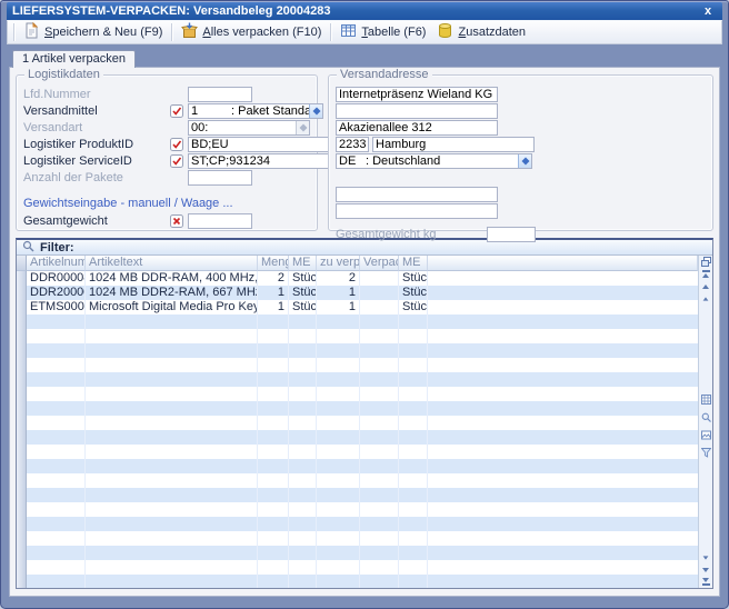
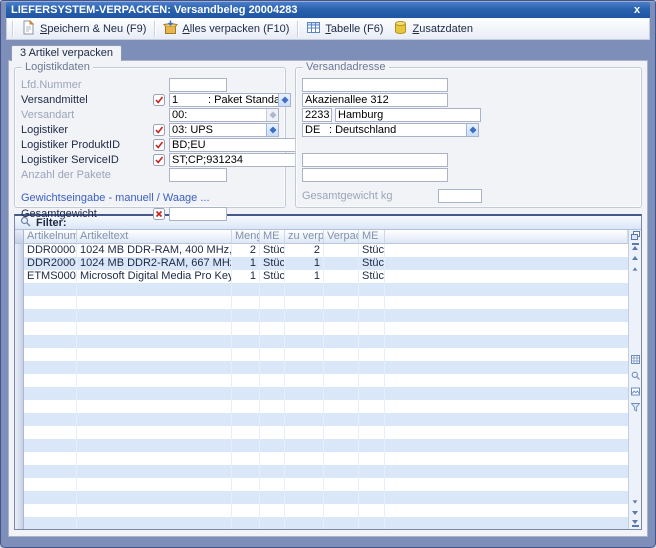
  LIEFERSYSTEM-VERPACKEN: Versandbeleg 20004283
  x
  Speichern & Neu (F9)
  Alles verpacken (F10)
  Tabelle (F6)
  Zusatzdaten
- 1 Artikel verpacken
+ 3 Artikel verpacken
  Logistikdaten
  Lfd.Nummer
  Versandmittel
  1
  : Paket Stand
  Versandart
  00:
+ Logistiker
+ 03: UPS
  Logistiker ProduktID
  BD;EU
  Logistiker ServiceID
  ST;CP;931234
  Anzahl der Pakete
  Gewichtseingabe - manuell / Waage ...
  Gesamtgewicht
  Versandadresse
- Internetpräsenz Wieland KG
  Akazienallee 312
  2233
  Hamburg
  DE
  : Deutschland
  Gesamtgewicht kg
  Filter:
  Artikelnum
  Artikeltext
  ME
  ME
  DDR0000
  2
  Stüc
  2
  Stüc
  DDR2000
  1
  Stüc
  1
  Stüc
  ETMS000
  Microsoft Digital Media Pro Key
  1
  Stüc
  1
  Stüc
